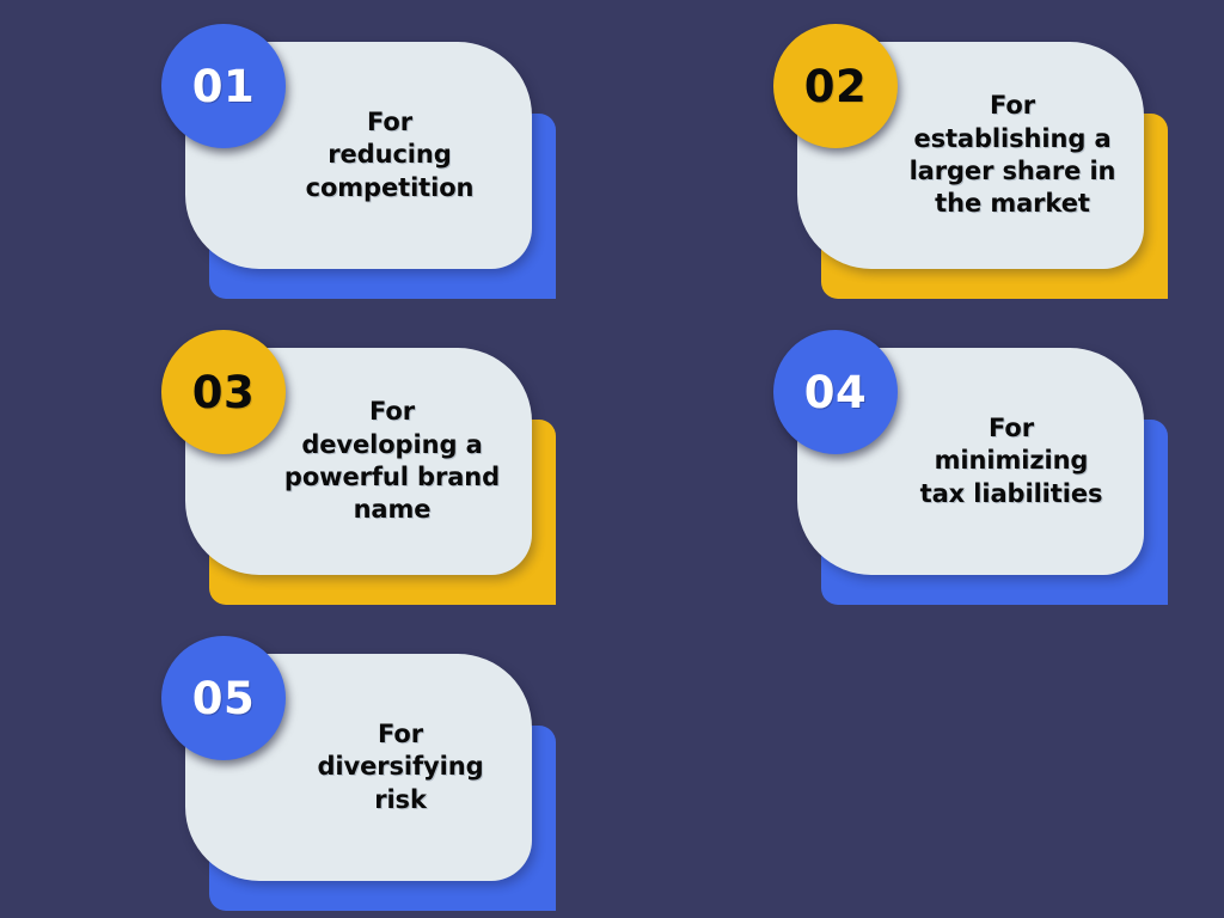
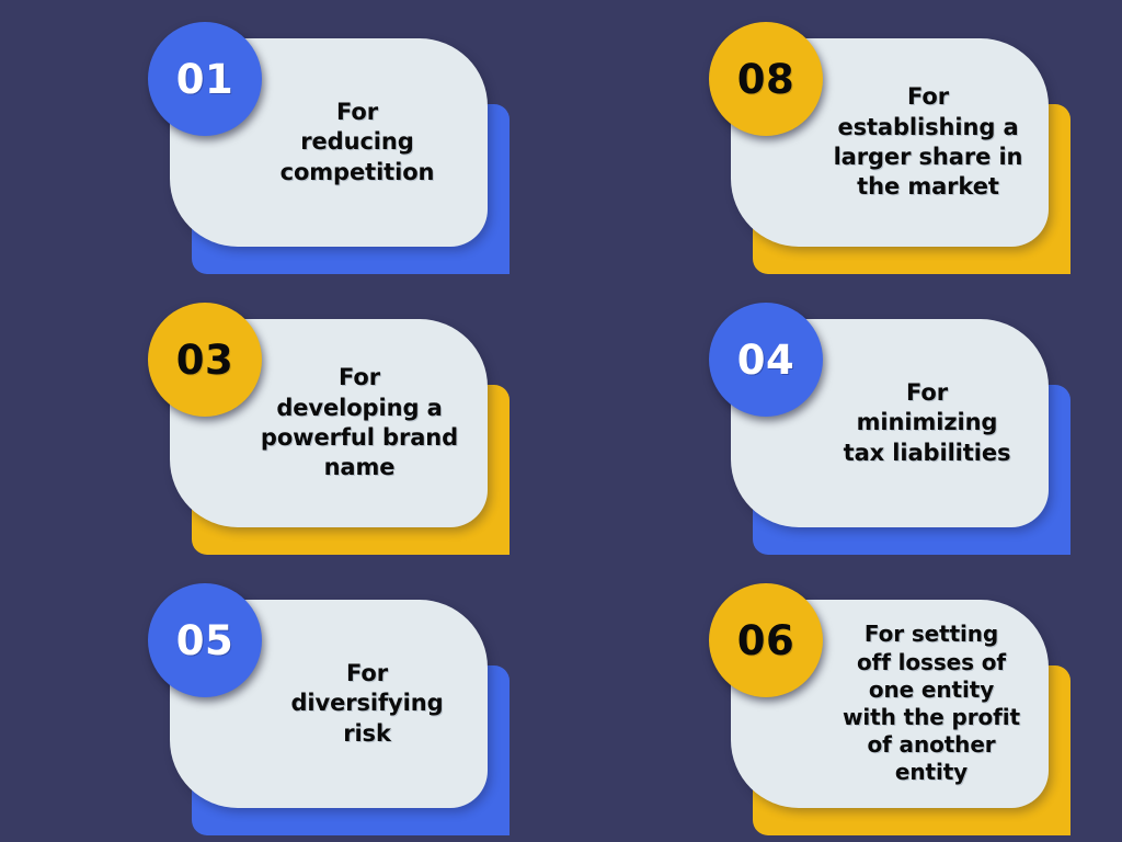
  For
  reducing
  competition
  01
  For
  establishing a
  larger share in
  the market
- 02
+ 08
  For
  developing a
  powerful brand
  name
  03
  For
  minimizing
  tax liabilities
  04
  For
  diversifying
  risk
  05
+ For setting
+ off losses of
+ one entity
+ with the profit
+ of another
+ entity
+ 06
